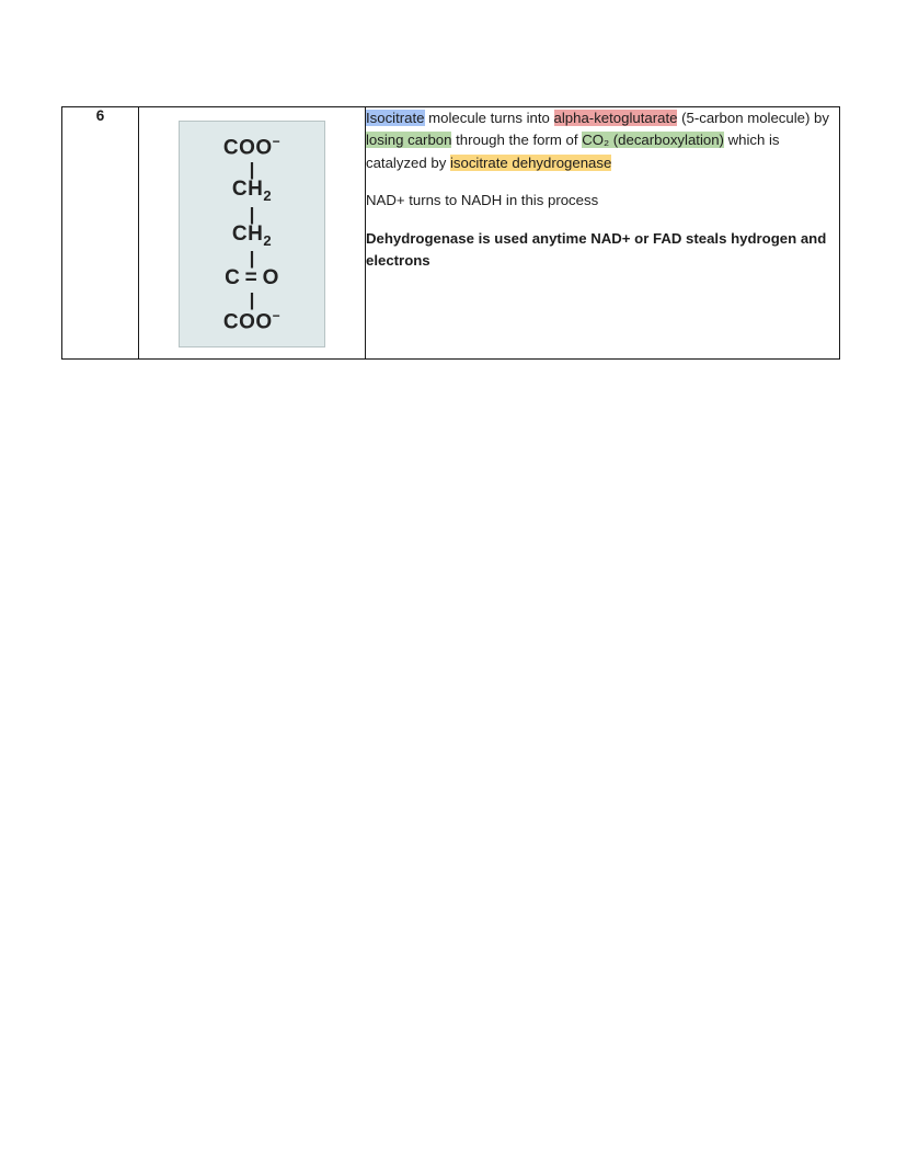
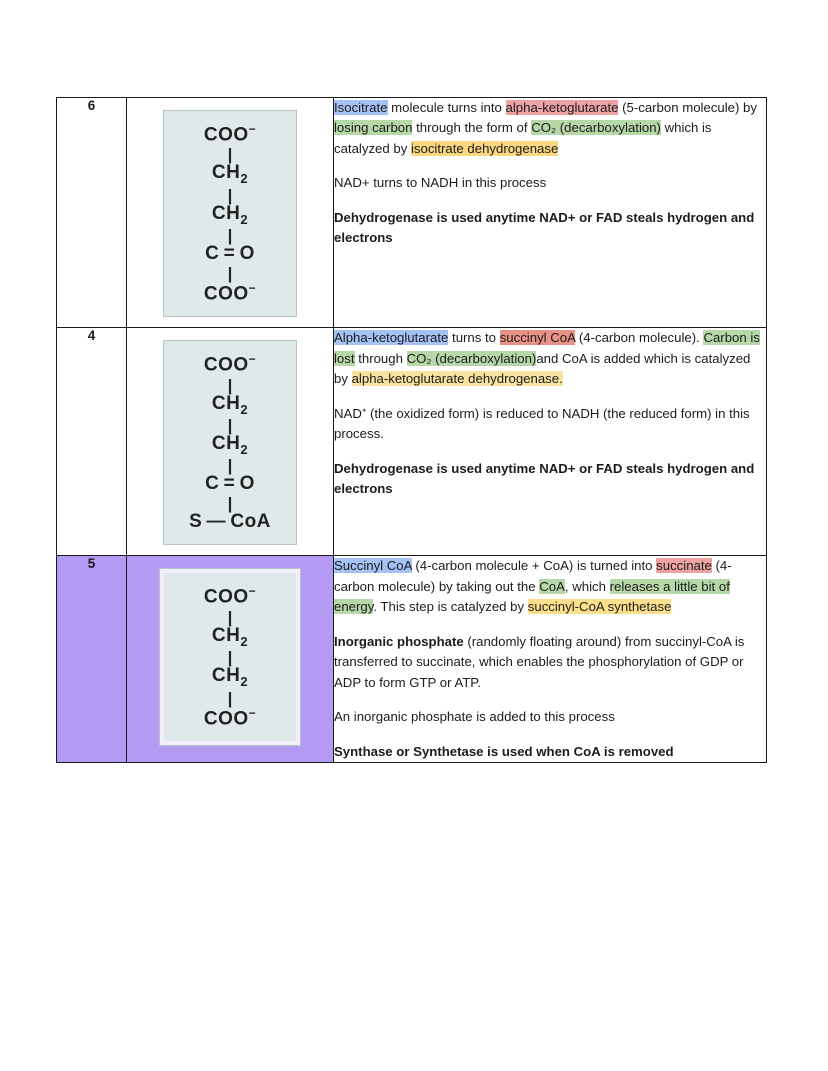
  6	COO− | CH2 | CH2 | C = O | COO−	Isocitrate molecule turns into alpha-ketoglutarate (5-carbon molecule) by losing carbon through the form of CO₂ (decarboxylation) which is catalyzed by isocitrate dehydrogenase NAD+ turns to NADH in this process Dehydrogenase is used anytime NAD+ or FAD steals hydrogen and electrons
+ 4	COO− | CH2 | CH2 | C = O | S — CoA	Alpha-ketoglutarate turns to succinyl CoA (4-carbon molecule). Carbon is lost through CO₂ (decarboxylation)and CoA is added which is catalyzed by alpha-ketoglutarate dehydrogenase. NAD⁺ (the oxidized form) is reduced to NADH (the reduced form) in this process. Dehydrogenase is used anytime NAD+ or FAD steals hydrogen and electrons
+ 5	COO− | CH2 | CH2 | COO−	Succinyl CoA (4-carbon molecule + CoA) is turned into succinate (4-carbon molecule) by taking out the CoA, which releases a little bit of energy. This step is catalyzed by succinyl-CoA synthetase Inorganic phosphate (randomly floating around) from succinyl-CoA is transferred to succinate, which enables the phosphorylation of GDP or ADP to form GTP or ATP. An inorganic phosphate is added to this process Synthase or Synthetase is used when CoA is removed
